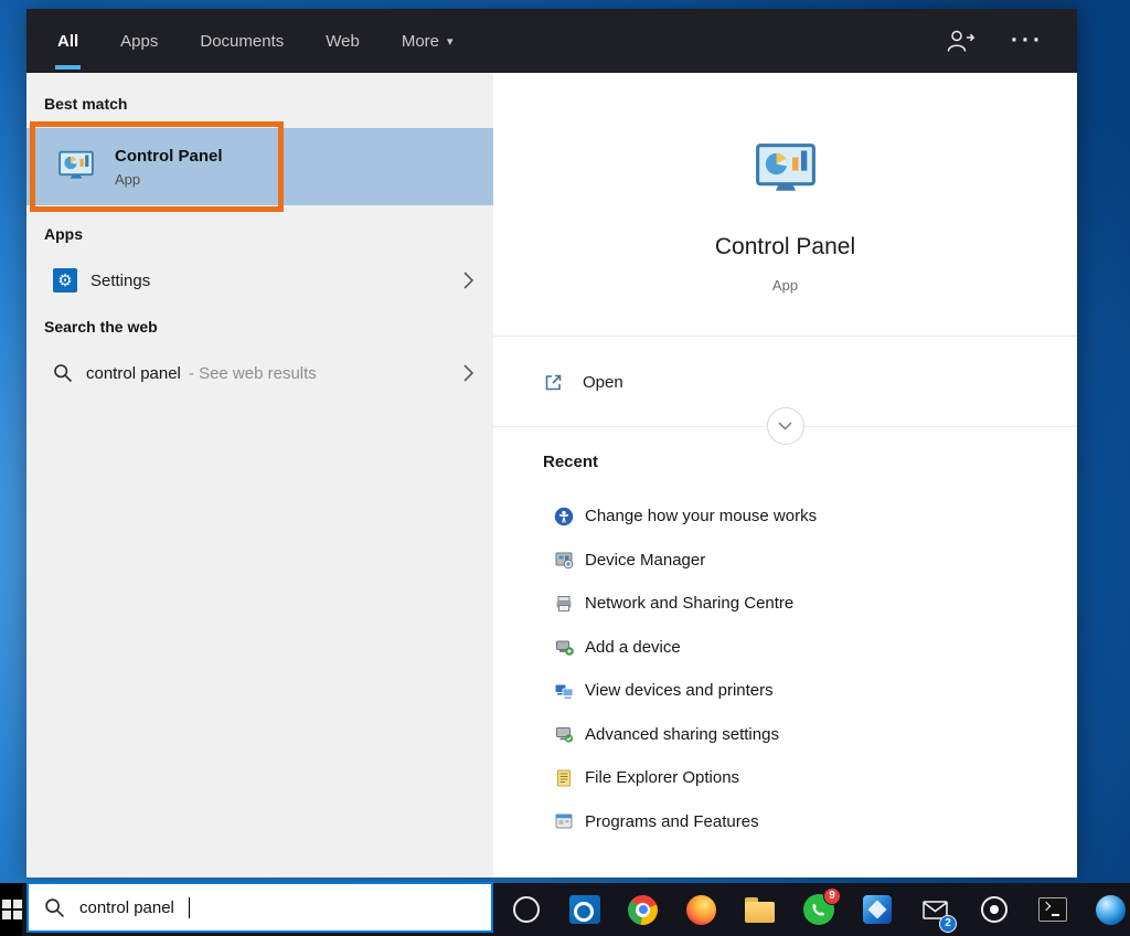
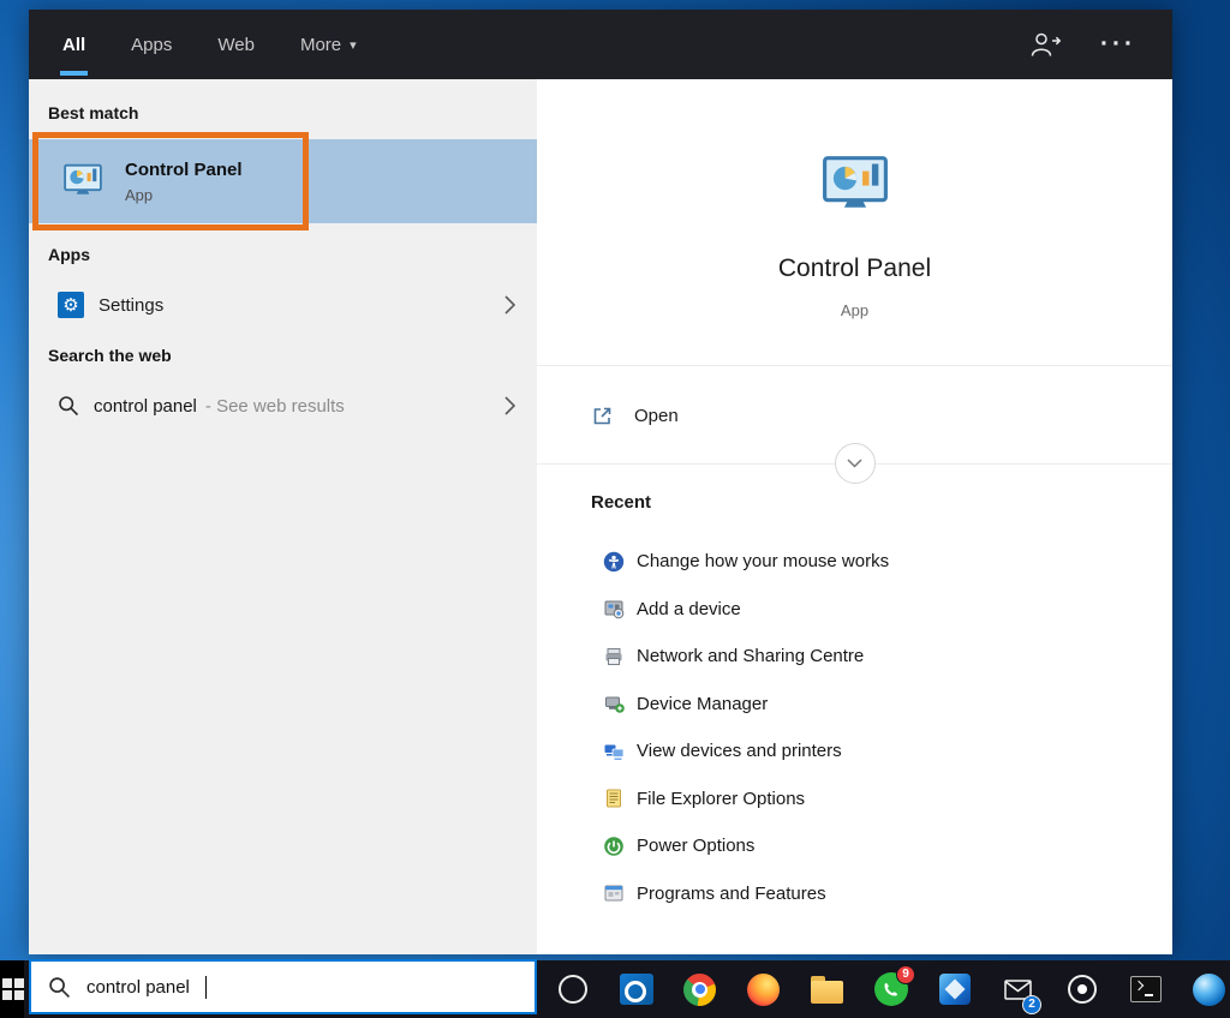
  All
  Apps
- Documents
  Web
  More
  ▾
  ···
  Best match
  Control Panel
  App
  Apps
  Settings
  Search the web
  control panel
  - See web results
  Control Panel
  App
  Open
  Recent
  Change how your mouse works
- Device Manager
+ Add a device
  Network and Sharing Centre
- Add a device
+ Device Manager
  View devices and printers
- Advanced sharing settings
  File Explorer Options
+ Power Options
  Programs and Features
  9
  2
  control panel
